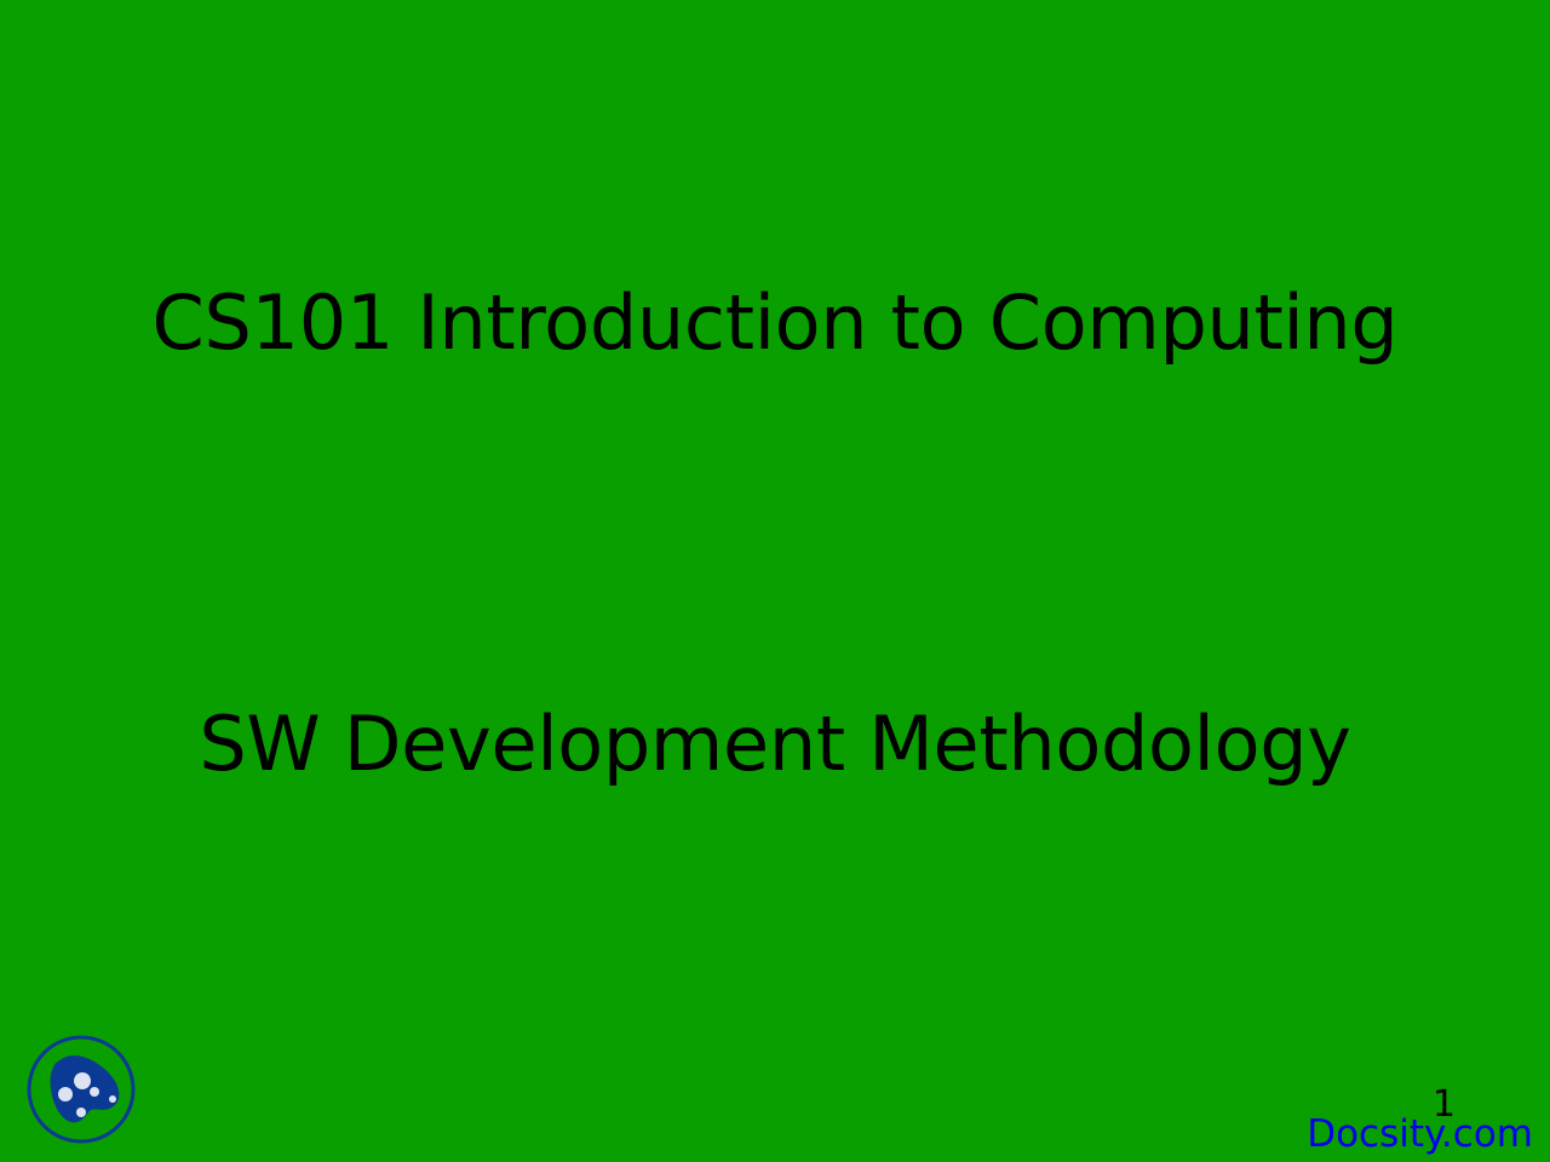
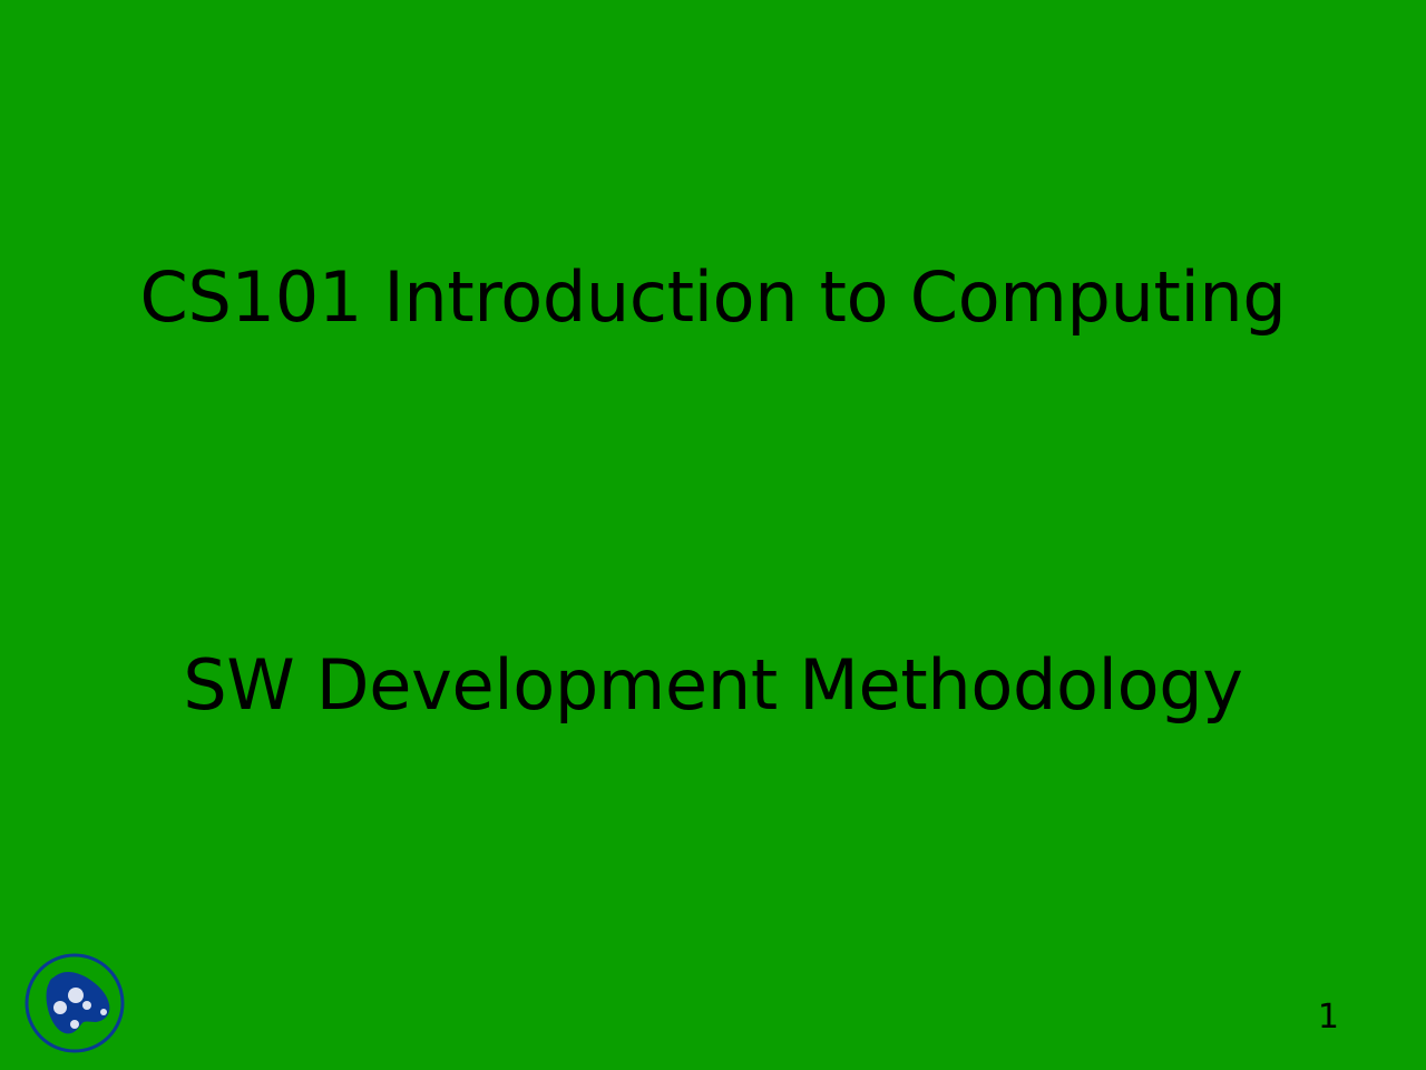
  CS101 Introduction to Computing
  SW Development Methodology
  1
- Docsity.com
